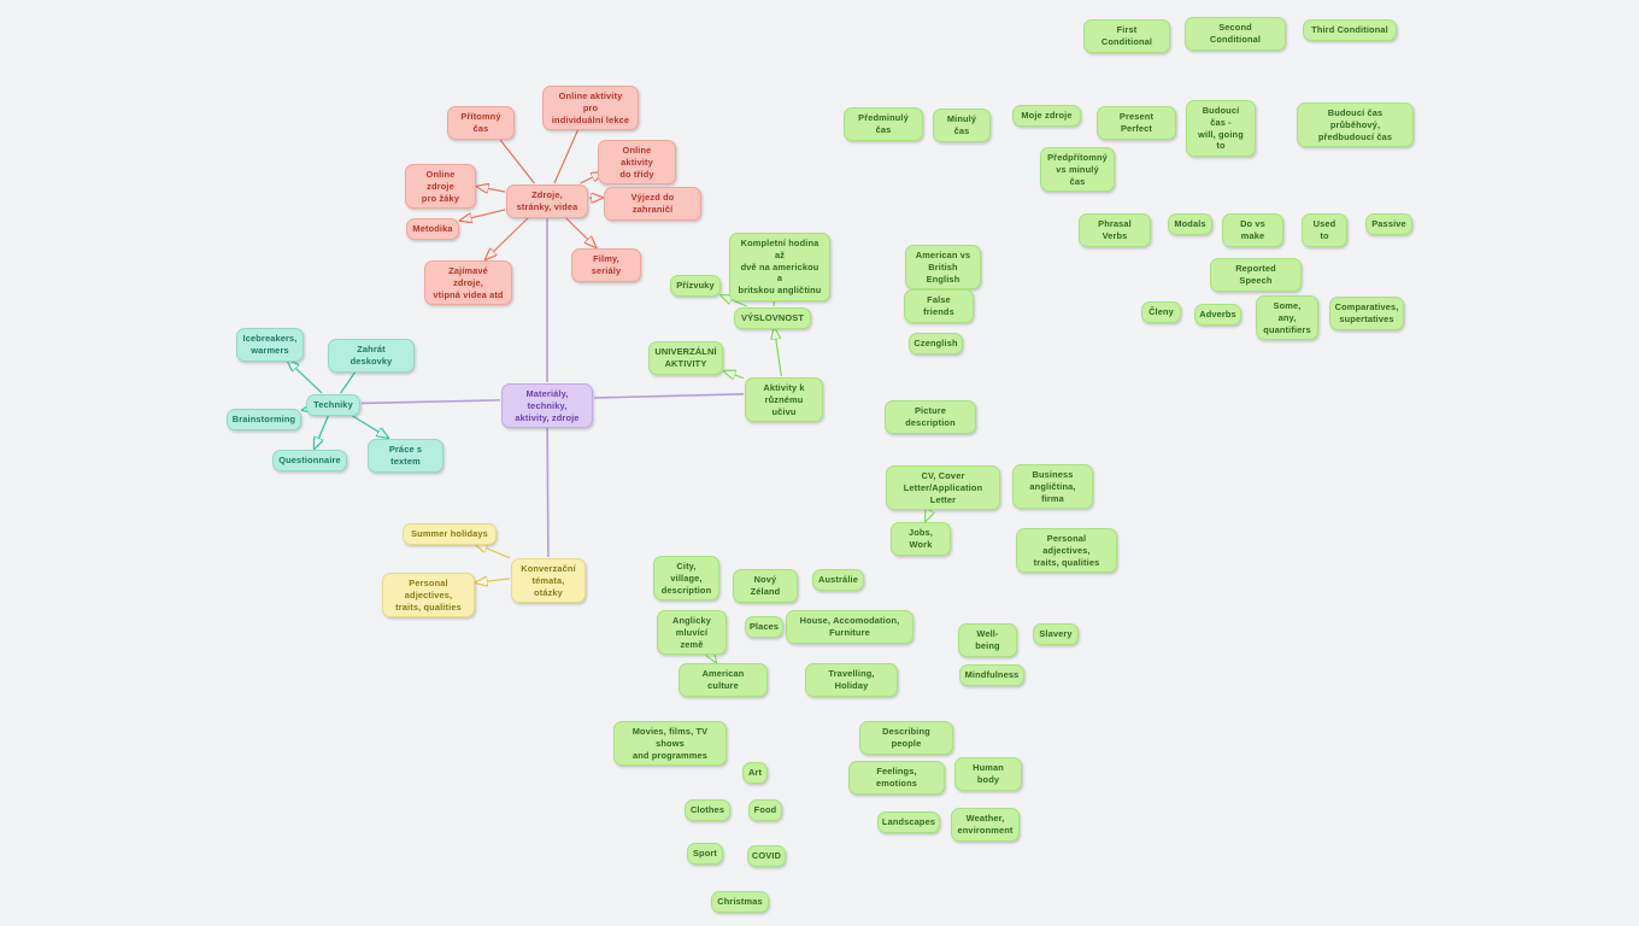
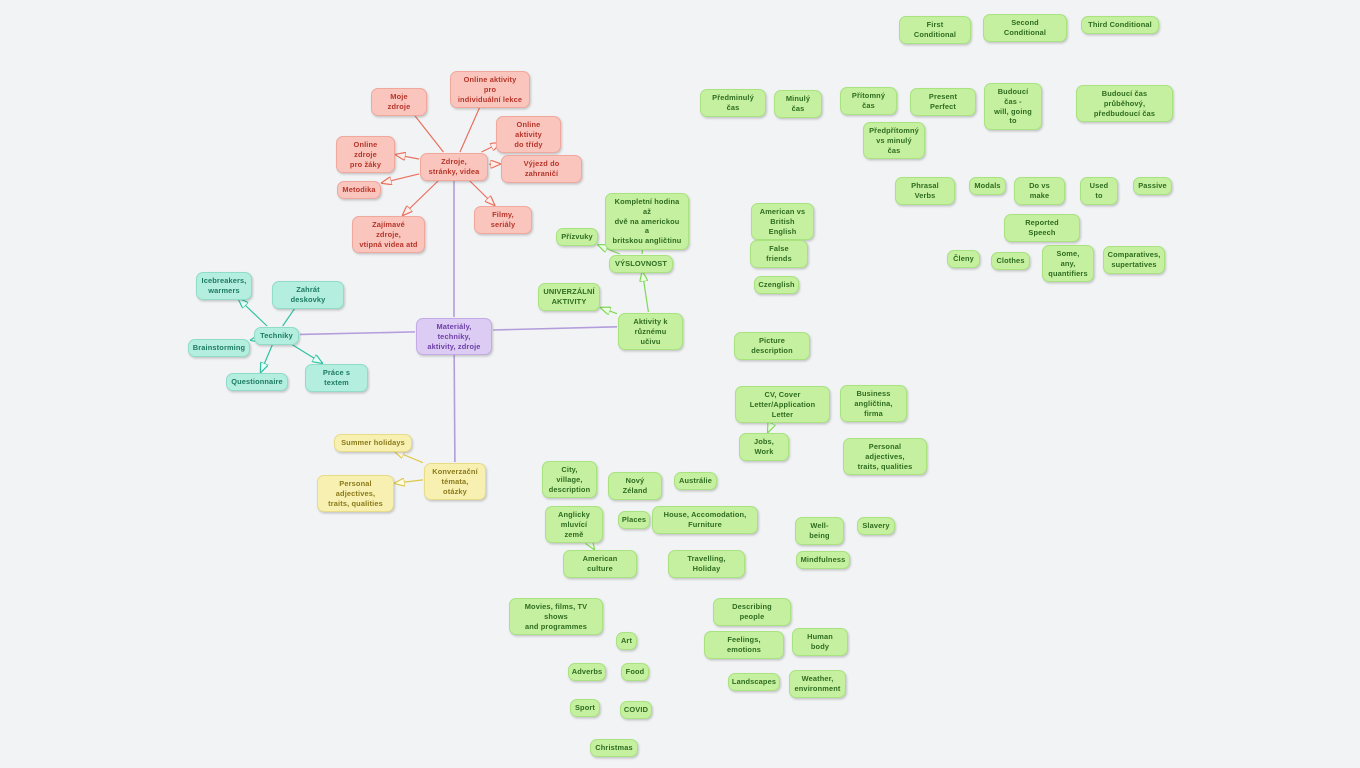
  Materiály, techniky,
  aktivity, zdroje
  Zdroje,
  stránky, videa
- Přítomný čas
+ Moje zdroje
  Online aktivity pro
  individuální lekce
  Online aktivity
  do třídy
  Výjezd do zahraničí
  Filmy, seriály
  Zajímavé zdroje,
  vtipná videa atd
  Metodika
  Online zdroje
  pro žáky
  Techniky
  Icebreakers,
  warmers
  Zahrát deskovky
  Brainstorming
  Questionnaire
  Práce s textem
  Aktivity k
  různému učivu
  UNIVERZÁLNÍ
  AKTIVITY
  VÝSLOVNOST
  Přízvuky
  Kompletní hodina až
  dvě na americkou a
  britskou angličtinu
  Konverzační
  témata, otázky
  Summer holidays
  Personal adjectives,
  traits, qualities
  Předminulý čas
  Minulý čas
- Moje zdroje
+ Přítomný čas
  Present Perfect
  Budoucí čas -
  will, going to
  Budoucí čas průběhový,
  předbudoucí čas
  Předpřítomný
  vs minulý čas
  First Conditional
  Second Conditional
  Third Conditional
  Phrasal Verbs
  Modals
  Do vs make
  Used to
  Passive
  Reported Speech
  Členy
- Adverbs
+ Clothes
  Some, any,
  quantifiers
  Comparatives,
  supertatives
  American vs
  British English
  False friends
  Czenglish
  Picture description
  CV, Cover
  Letter/Application Letter
  Business
  angličtina, firma
  Jobs, Work
  Personal adjectives,
  traits, qualities
  City, village,
  description
  Nový Zéland
  Austrálie
  Anglicky
  mluvící země
  Places
  House, Accomodation,
  Furniture
  American culture
  Travelling, Holiday
  Well-being
  Slavery
  Mindfulness
  Movies, films, TV shows
  and programmes
  Art
- Clothes
+ Adverbs
  Food
  Sport
  COVID
  Christmas
  Describing people
  Feelings, emotions
  Human body
  Landscapes
  Weather,
  environment
